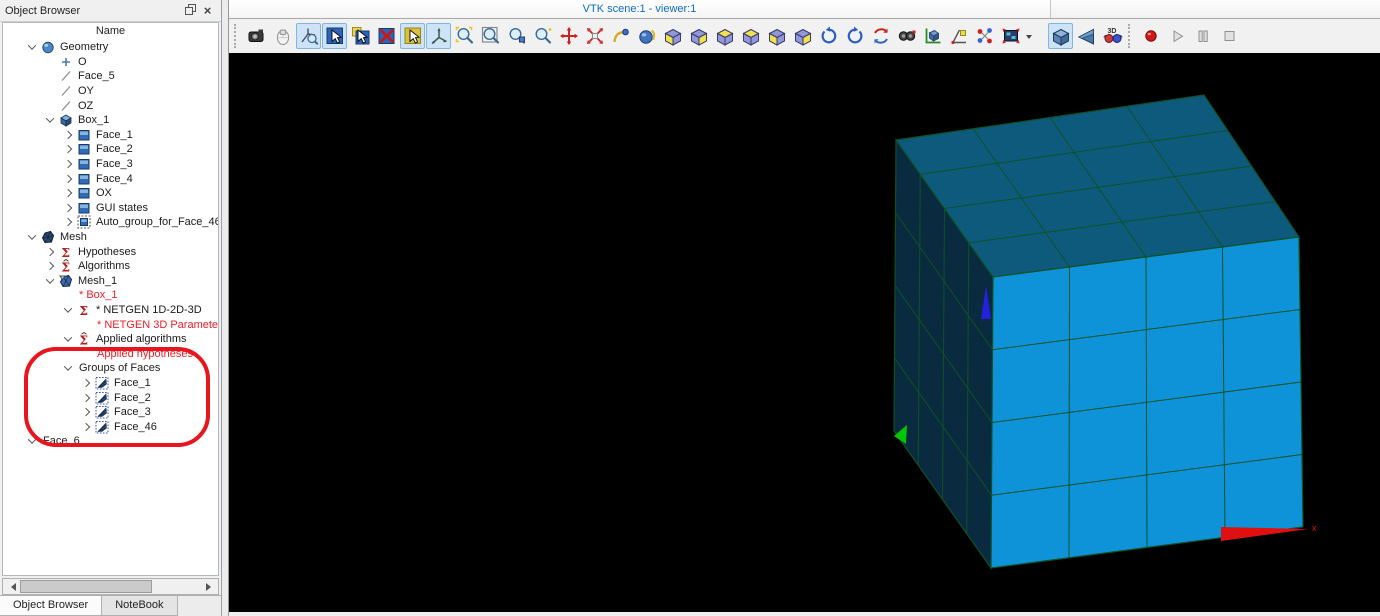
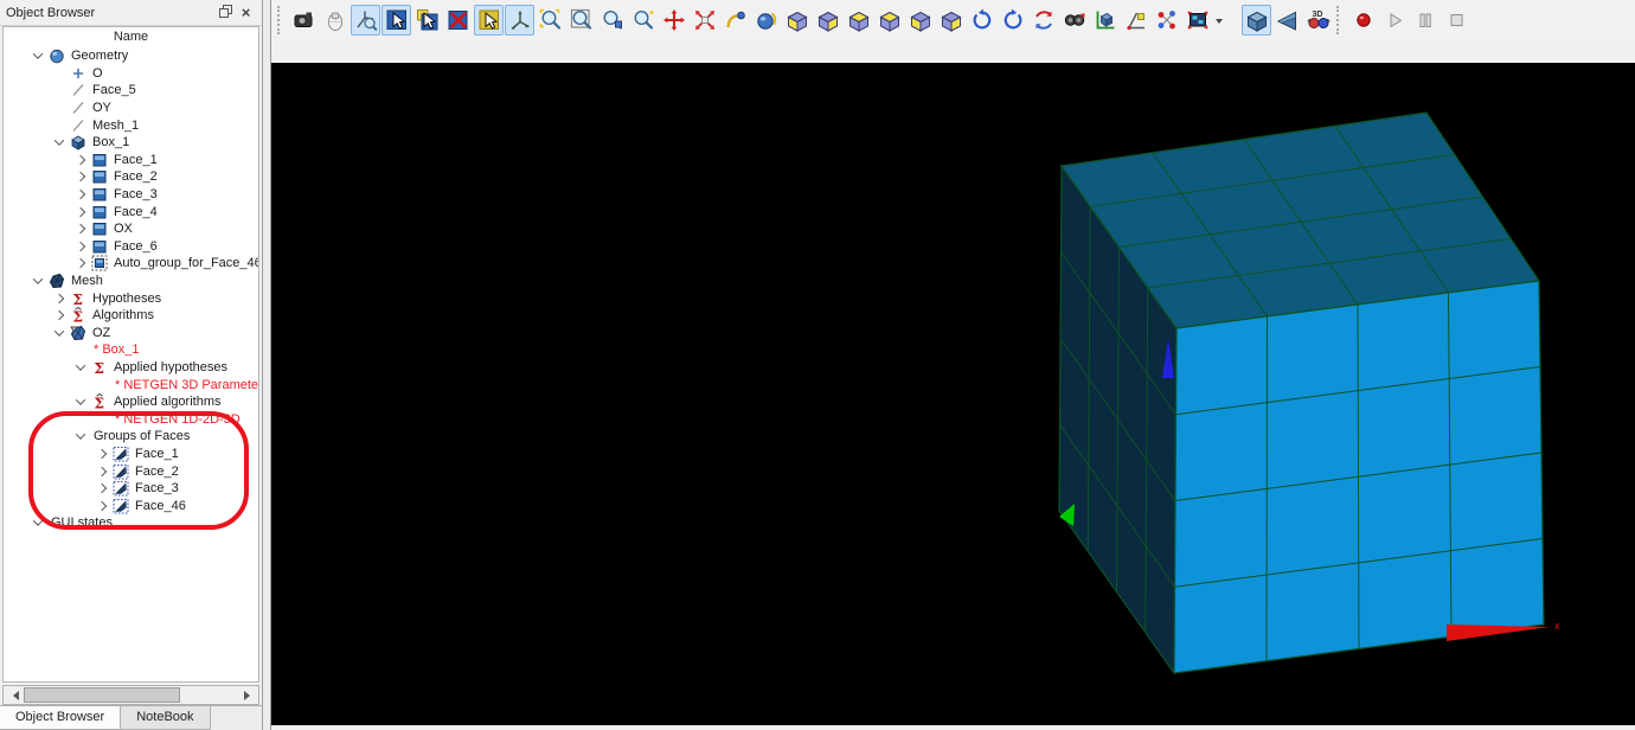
  Object Browser
  ×
  Name
  Geometry
  O
  Face_5
  OY
- OZ
+ Mesh_1
  Box_1
  Face_1
  Face_2
  Face_3
  Face_4
  OX
- GUI states
+ Face_6
  Auto_group_for_Face_46
  Mesh
  Σ
  Hypotheses
  Σ
  Algorithms
- Mesh_1
+ OZ
  * Box_1
  Σ
- * NETGEN 1D-2D-3D
+ Applied hypotheses
  * NETGEN 3D Paramete
  Σ
  Applied algorithms
- Applied hypotheses
+ * NETGEN 1D-2D-3D
  Groups of Faces
  Face_1
  Face_2
  Face_3
  Face_46
- Face_6
+ GUI states
  Object Browser
  NoteBook
- VTK scene:1 - viewer:1
  x
